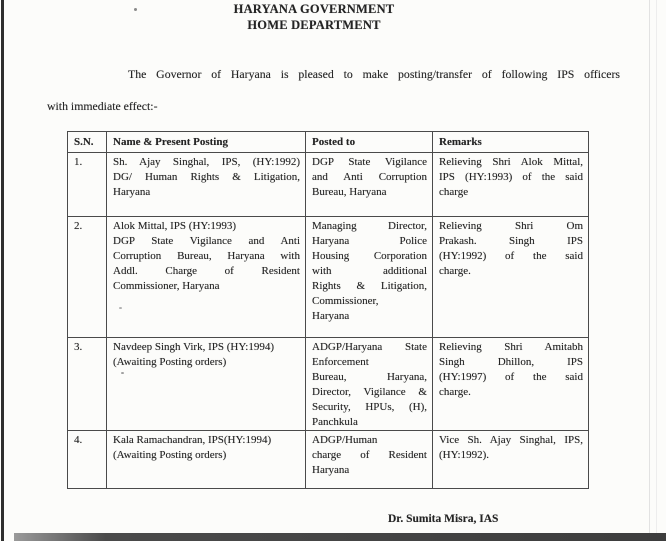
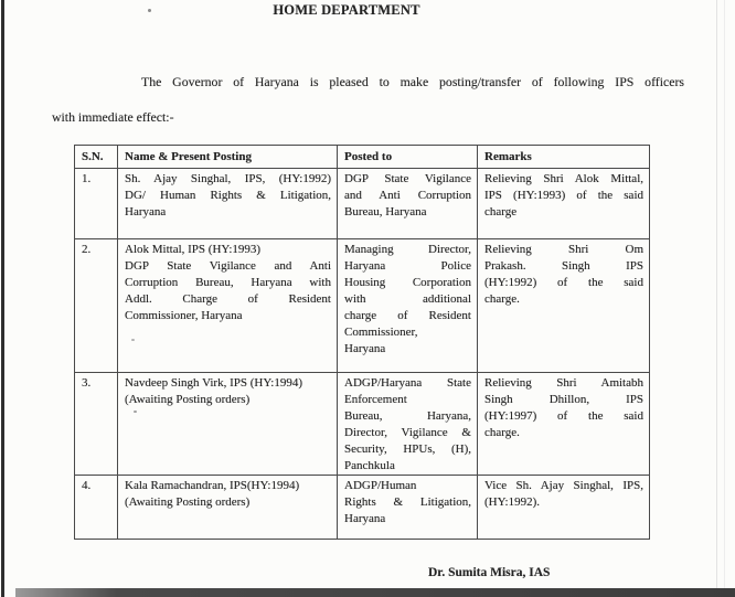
- HARYANA GOVERNMENT
  HOME DEPARTMENT
  The Governor of Haryana is pleased to make posting/transfer of following IPS officers
  with immediate effect:-
  S.N.	Name & Present Posting	Posted to	Remarks
  1.	Sh. Ajay Singhal, IPS, (HY:1992)DG/ Human Rights & Litigation,Haryana	DGP State Vigilanceand Anti CorruptionBureau, Haryana	Relieving Shri Alok Mittal,IPS (HY:1993) of the saidcharge
- 2.	Alok Mittal, IPS (HY:1993)DGP State Vigilance and AntiCorruption Bureau, Haryana withAddl. Charge of ResidentCommissioner, Haryana	Managing Director,Haryana PoliceHousing Corporationwith additionalRights & Litigation,Commissioner,Haryana	Relieving Shri OmPrakash. Singh IPS(HY:1992) of the saidcharge.
+ 2.	Alok Mittal, IPS (HY:1993)DGP State Vigilance and AntiCorruption Bureau, Haryana withAddl. Charge of ResidentCommissioner, Haryana	Managing Director,Haryana PoliceHousing Corporationwith additionalcharge of ResidentCommissioner,Haryana	Relieving Shri OmPrakash. Singh IPS(HY:1992) of the saidcharge.
  3.	Navdeep Singh Virk, IPS (HY:1994)(Awaiting Posting orders)	ADGP/Haryana StateEnforcementBureau, Haryana,Director, Vigilance &Security, HPUs, (H),Panchkula	Relieving Shri AmitabhSingh Dhillon, IPS(HY:1997) of the saidcharge.
- 4.	Kala Ramachandran, IPS(HY:1994)(Awaiting Posting orders)	ADGP/Humancharge of ResidentHaryana	Vice Sh. Ajay Singhal, IPS,(HY:1992).
+ 4.	Kala Ramachandran, IPS(HY:1994)(Awaiting Posting orders)	ADGP/HumanRights & Litigation,Haryana	Vice Sh. Ajay Singhal, IPS,(HY:1992).
  Dr. Sumita Misra, IAS
